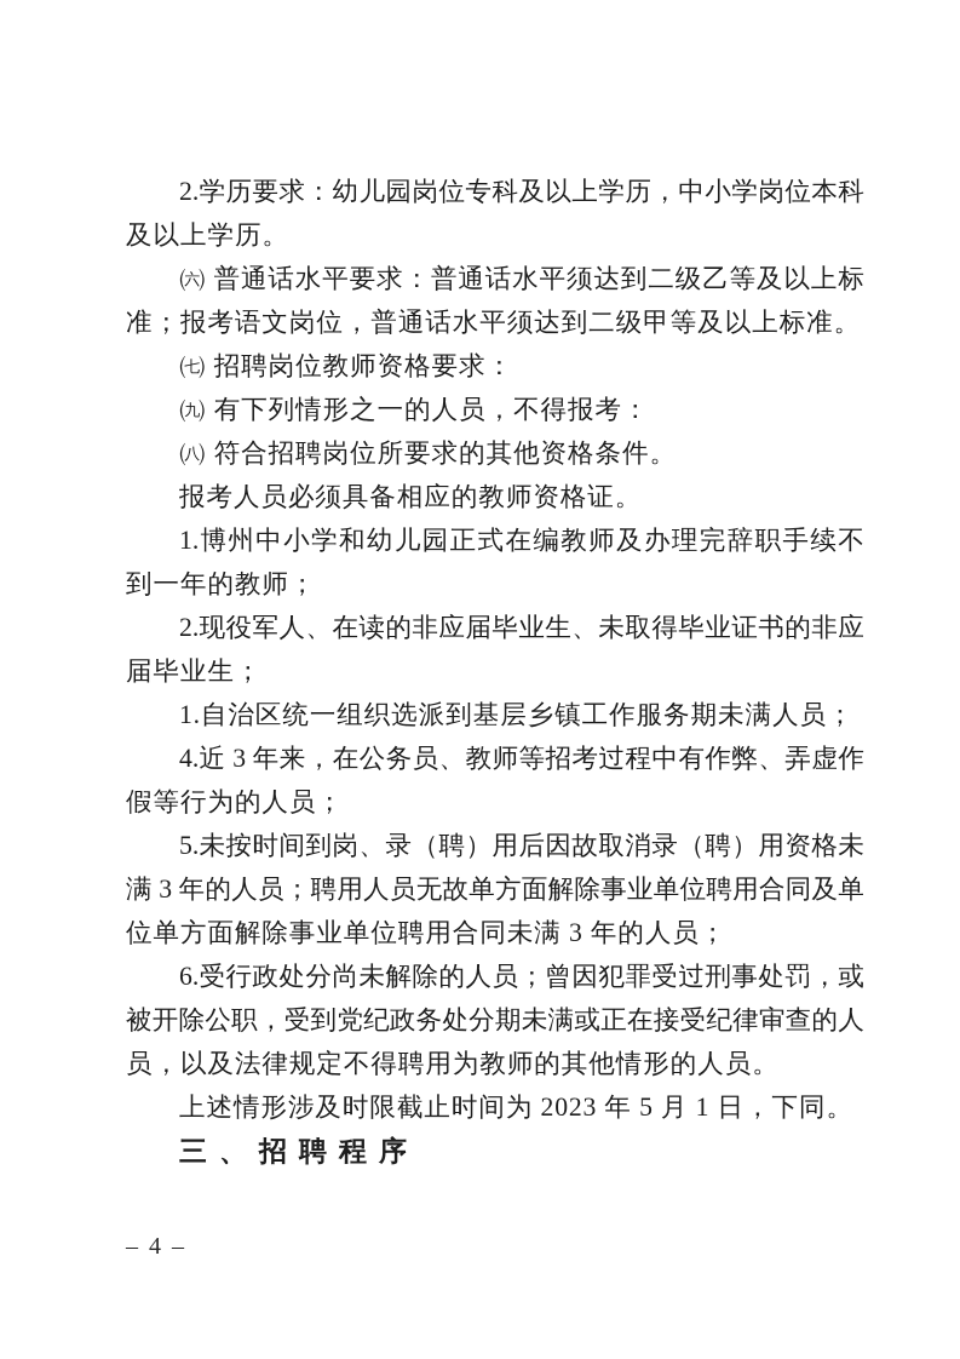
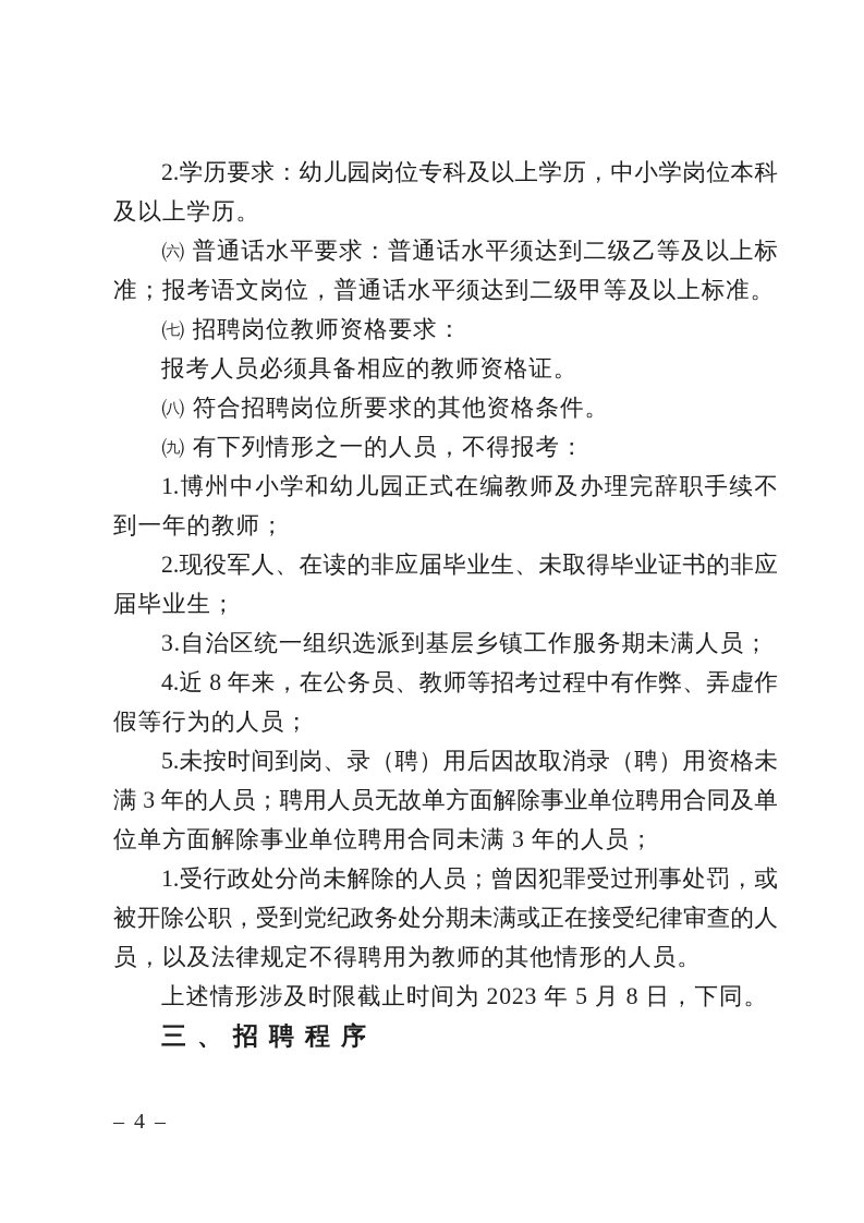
  2.学历要求：幼儿园岗位专科及以上学历，中小学岗位本科
  及以上学历。
  ㈥ 普通话水平要求：普通话水平须达到二级乙等及以上标
  准；报考语文岗位，普通话水平须达到二级甲等及以上标准。
  ㈦ 招聘岗位教师资格要求：
- ㈨ 有下列情形之一的人员，不得报考：
+ 报考人员必须具备相应的教师资格证。
  ㈧ 符合招聘岗位所要求的其他资格条件。
- 报考人员必须具备相应的教师资格证。
+ ㈨ 有下列情形之一的人员，不得报考：
  1.博州中小学和幼儿园正式在编教师及办理完辞职手续不
  到一年的教师；
  2.现役军人、在读的非应届毕业生、未取得毕业证书的非应
  届毕业生；
- 1.自治区统一组织选派到基层乡镇工作服务期未满人员；
+ 3.自治区统一组织选派到基层乡镇工作服务期未满人员；
- 4.近 3 年来，在公务员、教师等招考过程中有作弊、弄虚作
+ 4.近 8 年来，在公务员、教师等招考过程中有作弊、弄虚作
  假等行为的人员；
  5.未按时间到岗、录（聘）用后因故取消录（聘）用资格未
  满 3 年的人员；聘用人员无故单方面解除事业单位聘用合同及单
  位单方面解除事业单位聘用合同未满 3 年的人员；
- 6.受行政处分尚未解除的人员；曾因犯罪受过刑事处罚，或
+ 1.受行政处分尚未解除的人员；曾因犯罪受过刑事处罚，或
  被开除公职，受到党纪政务处分期未满或正在接受纪律审查的人
  员，以及法律规定不得聘用为教师的其他情形的人员。
- 上述情形涉及时限截止时间为 2023 年 5 月 1 日，下同。
+ 上述情形涉及时限截止时间为 2023 年 5 月 8 日，下同。
  三、招聘程序
  – 4 –
